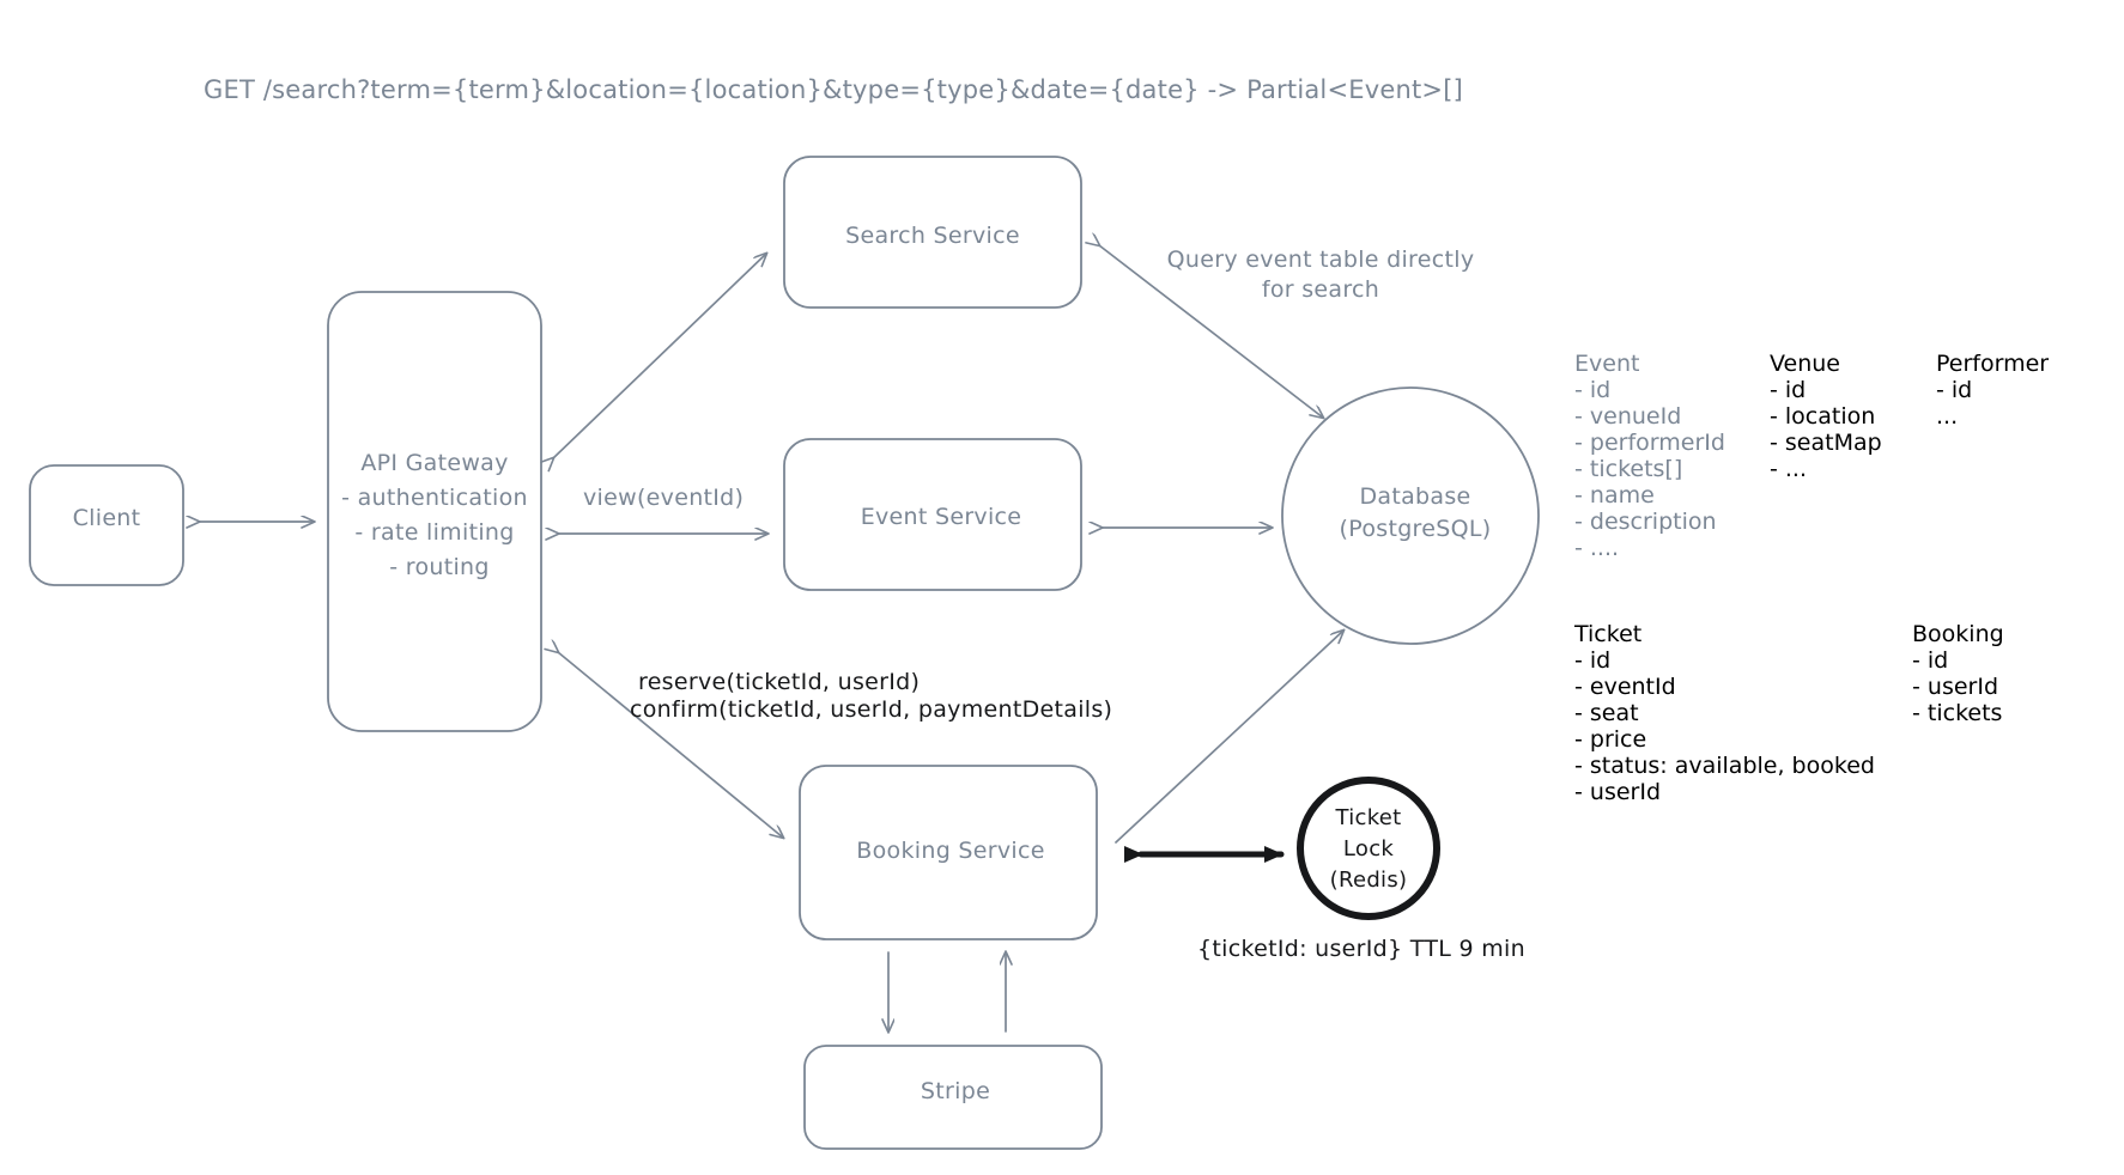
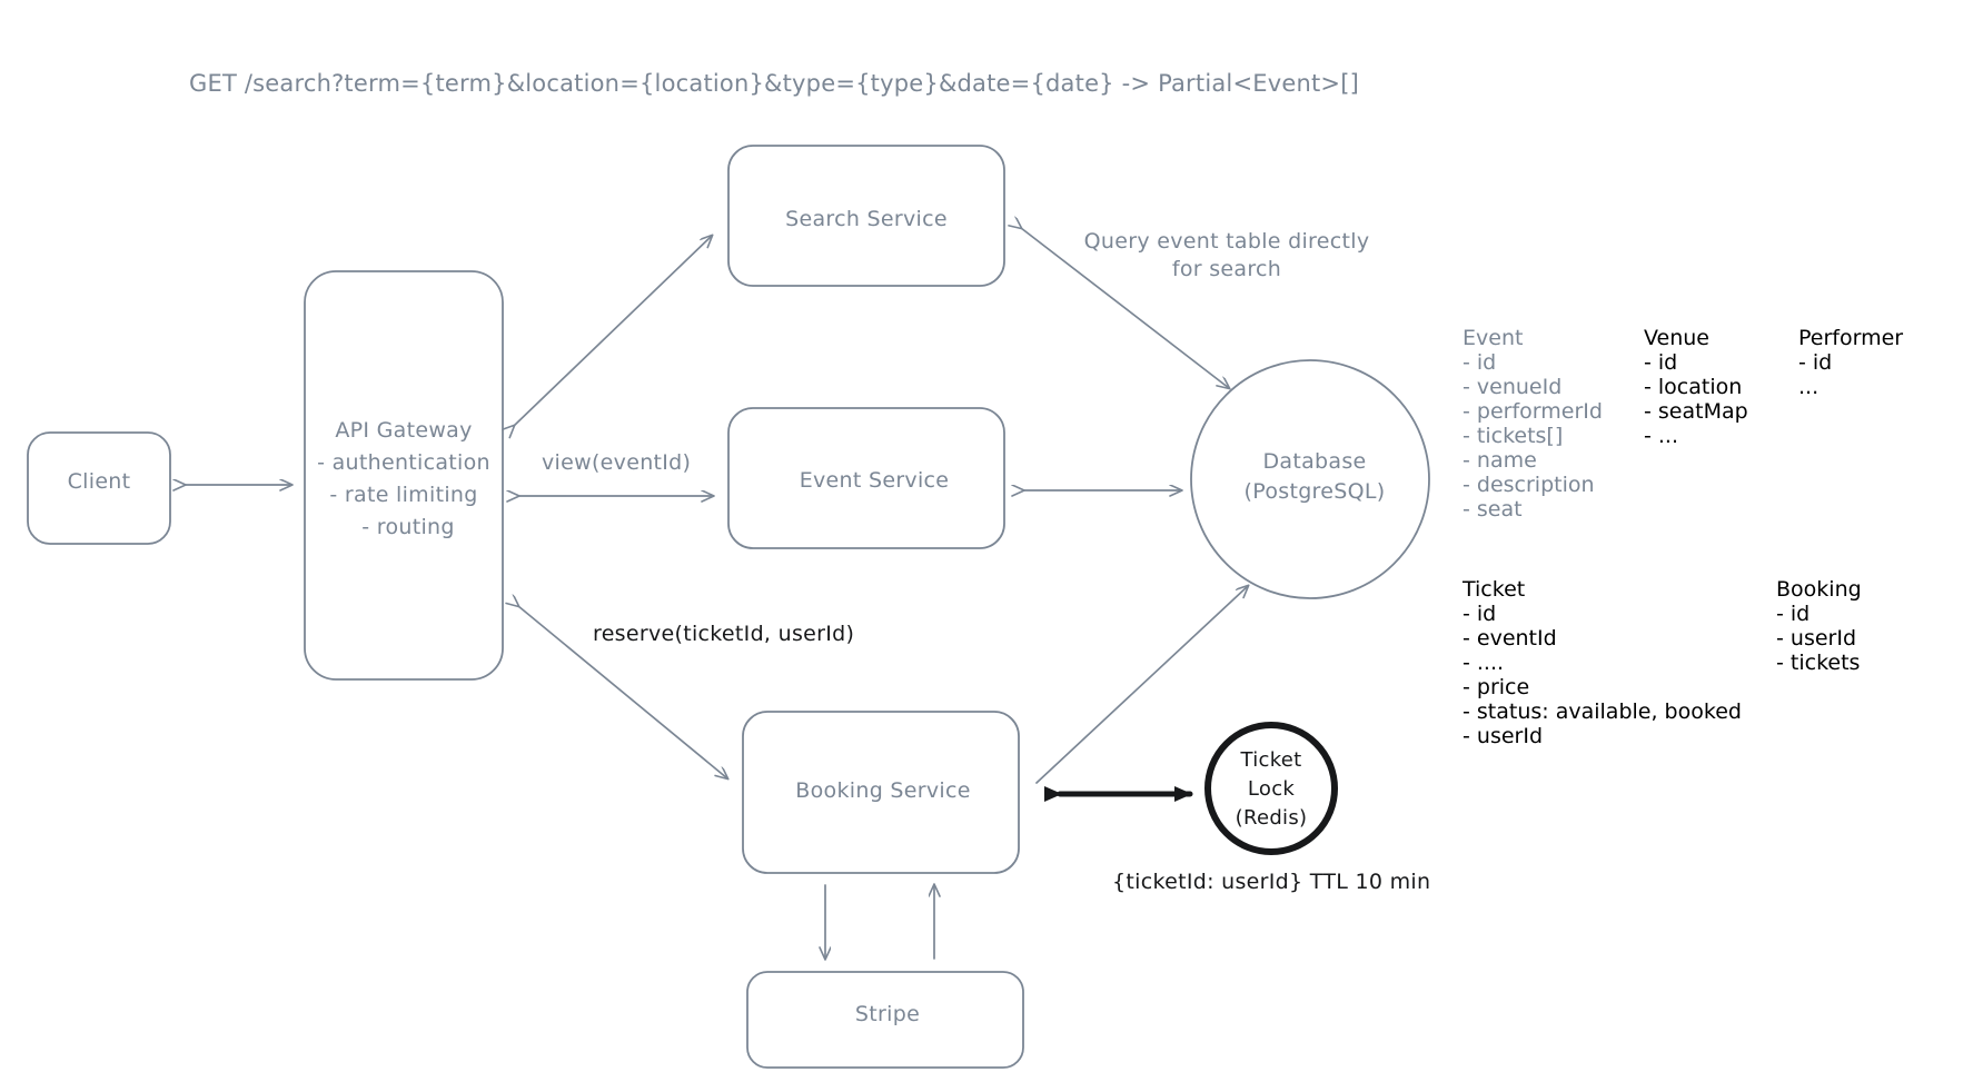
  GET /search?term={term}&location={location}&type={type}&date={date} -> Partial<Event>[]
  Client
  API Gateway
  - authentication
  - rate limiting
  - routing
  Search Service
  Event Service
  Booking Service
  Stripe
  Database
  (PostgreSQL)
  Ticket
  Lock
  (Redis)
  Query event table directly
  for search
  view(eventId)
  reserve(ticketId, userId)
- confirm(ticketId, userId, paymentDetails)
- {ticketId: userId} TTL 9 min
+ {ticketId: userId} TTL 10 min
  Event
  - id
  - venueId
  - performerId
  - tickets[]
  - name
  - description
- - ....
+ - seat
  Venue
  - id
  - location
  - seatMap
  - ...
  Performer
  - id
  ...
  Ticket
  - id
  - eventId
- - seat
+ - ....
  - price
  - status: available, booked
  - userId
  Booking
  - id
  - userId
  - tickets
